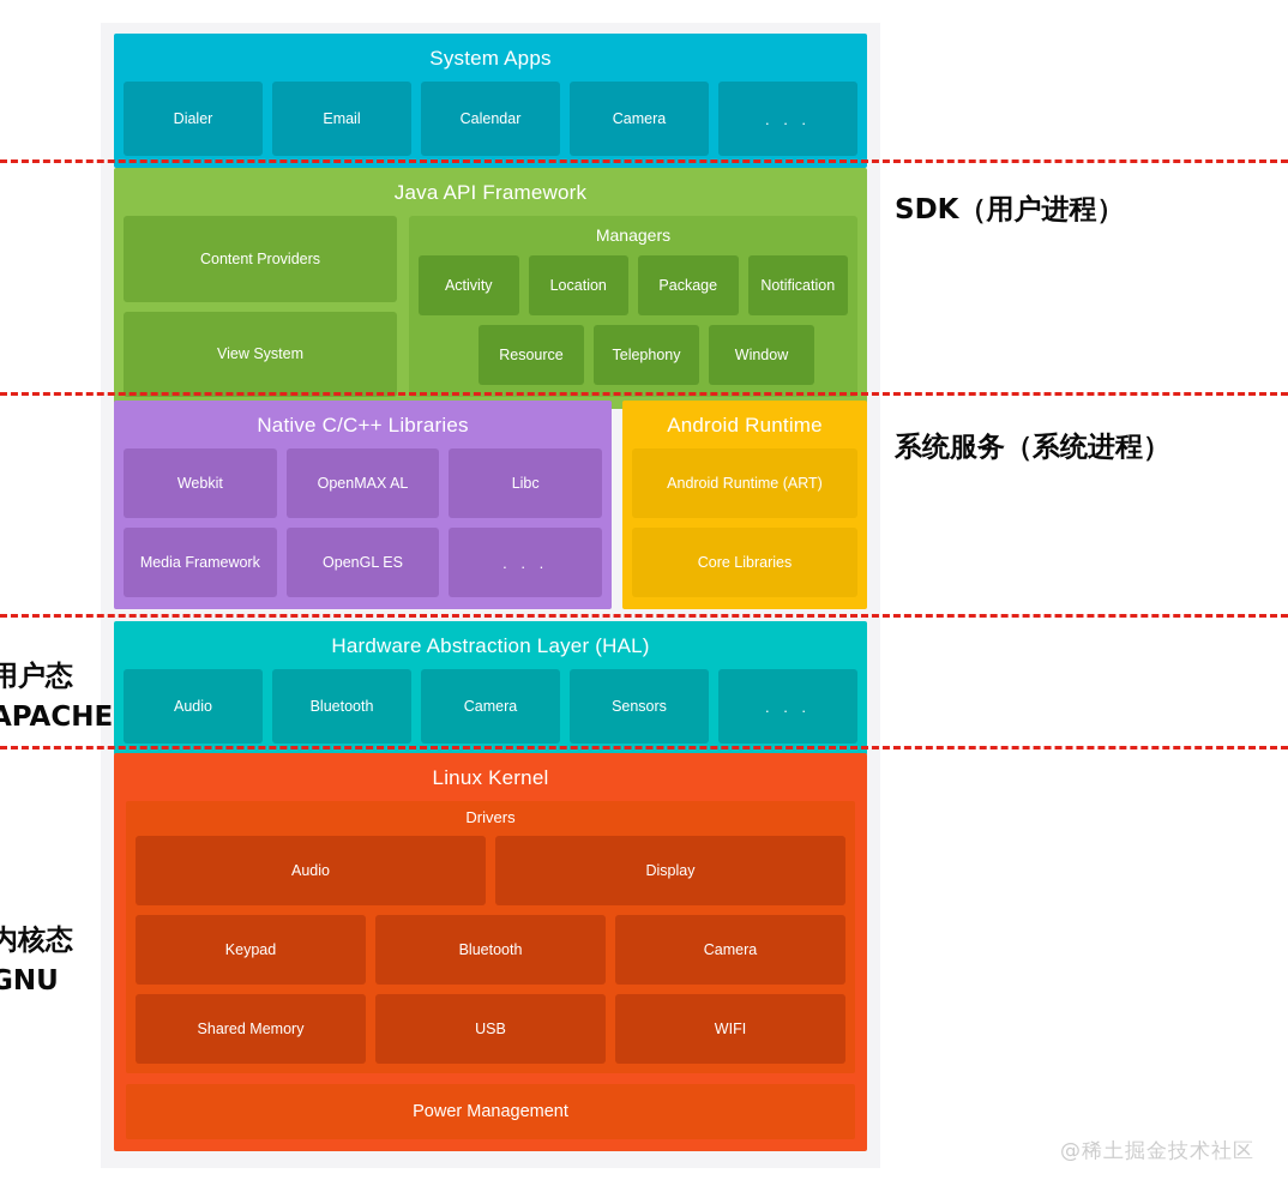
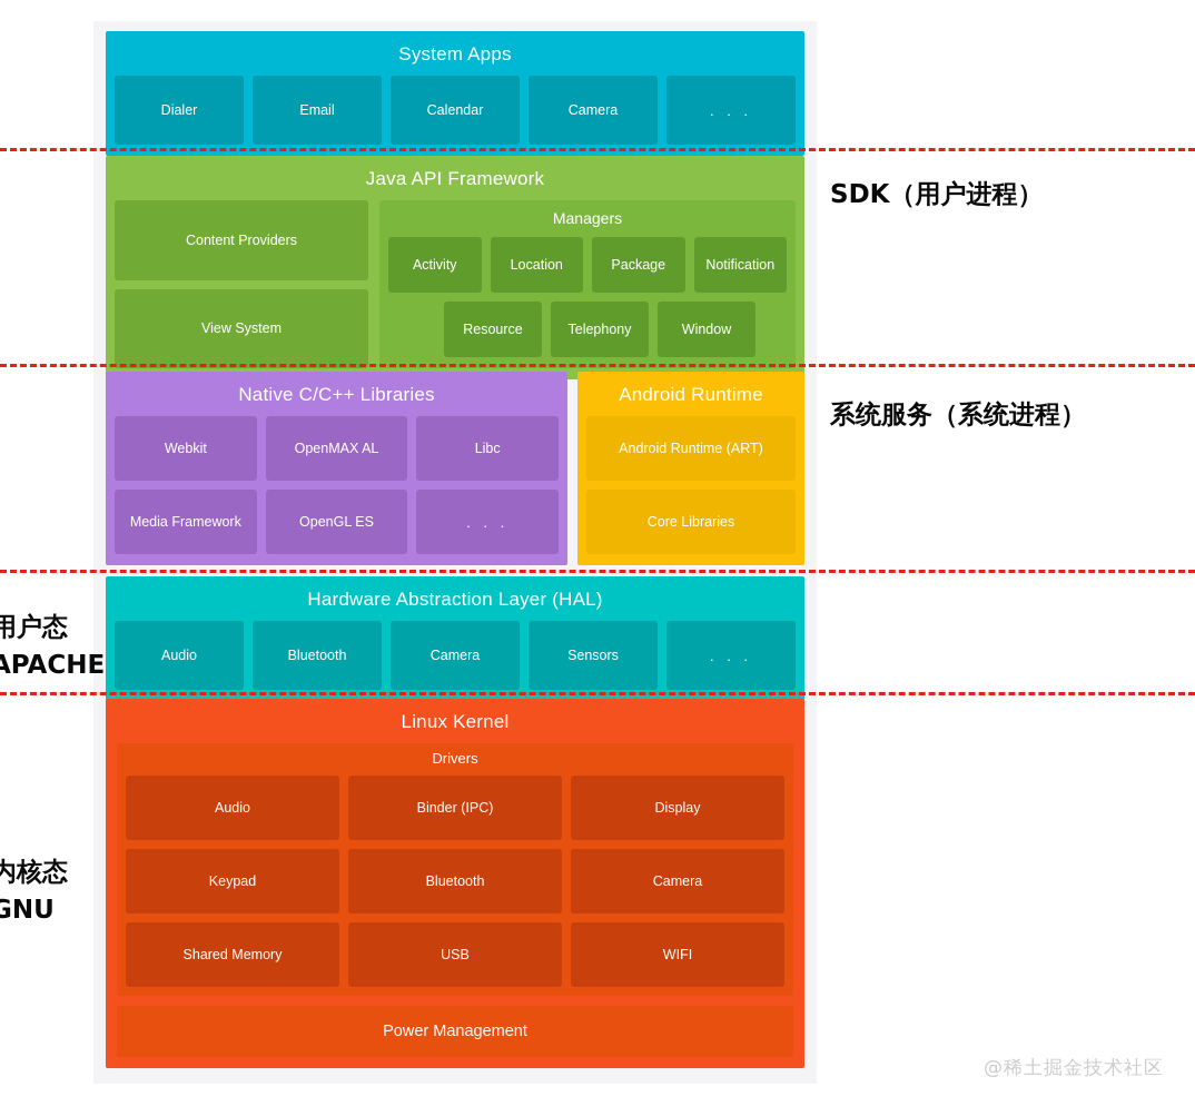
  System Apps
  Dialer
  Email
  Calendar
  Camera
  . . .
  Java API Framework
  Content Providers
  View System
  Managers
  Activity
  Location
  Package
  Notification
  Resource
  Telephony
  Window
  Native C/C++ Libraries
  Webkit
  OpenMAX AL
  Libc
  Media Framework
  OpenGL ES
  . . .
  Android Runtime
  Android Runtime (ART)
  Core Libraries
  Hardware Abstraction Layer (HAL)
  Audio
  Bluetooth
  Camera
  Sensors
  . . .
  Linux Kernel
  Drivers
  Audio
+ Binder (IPC)
  Display
  Keypad
  Bluetooth
  Camera
  Shared Memory
  USB
  WIFI
  Power Management
  SDK（用户进程）
  系统服务（系统进程）
  用户态
  APACHE
  内核态
  GNU
  @稀土掘金技术社区
